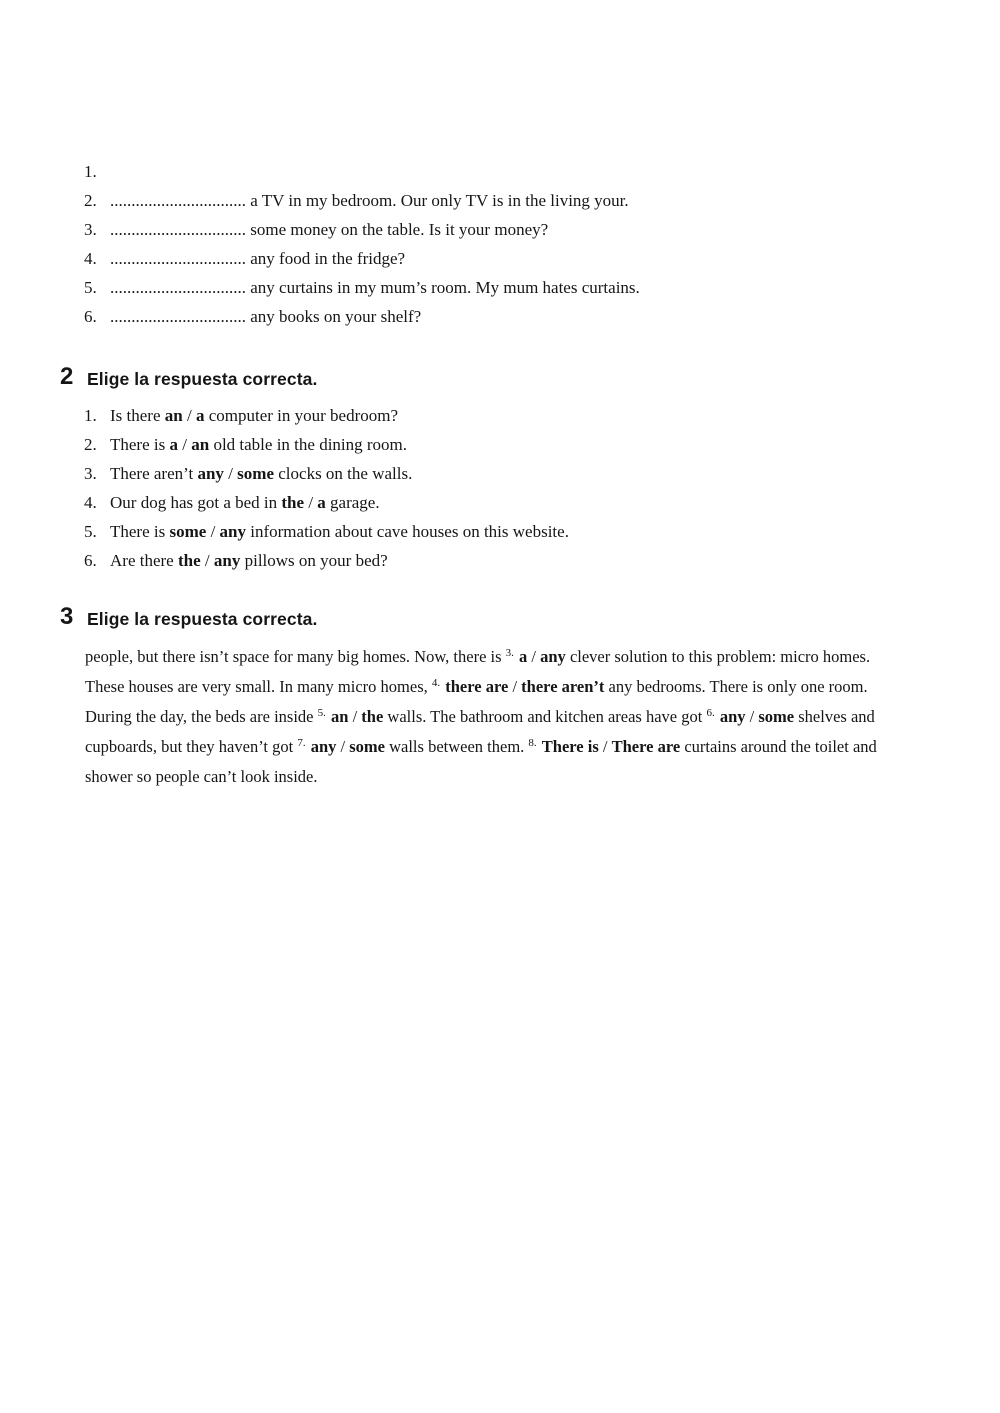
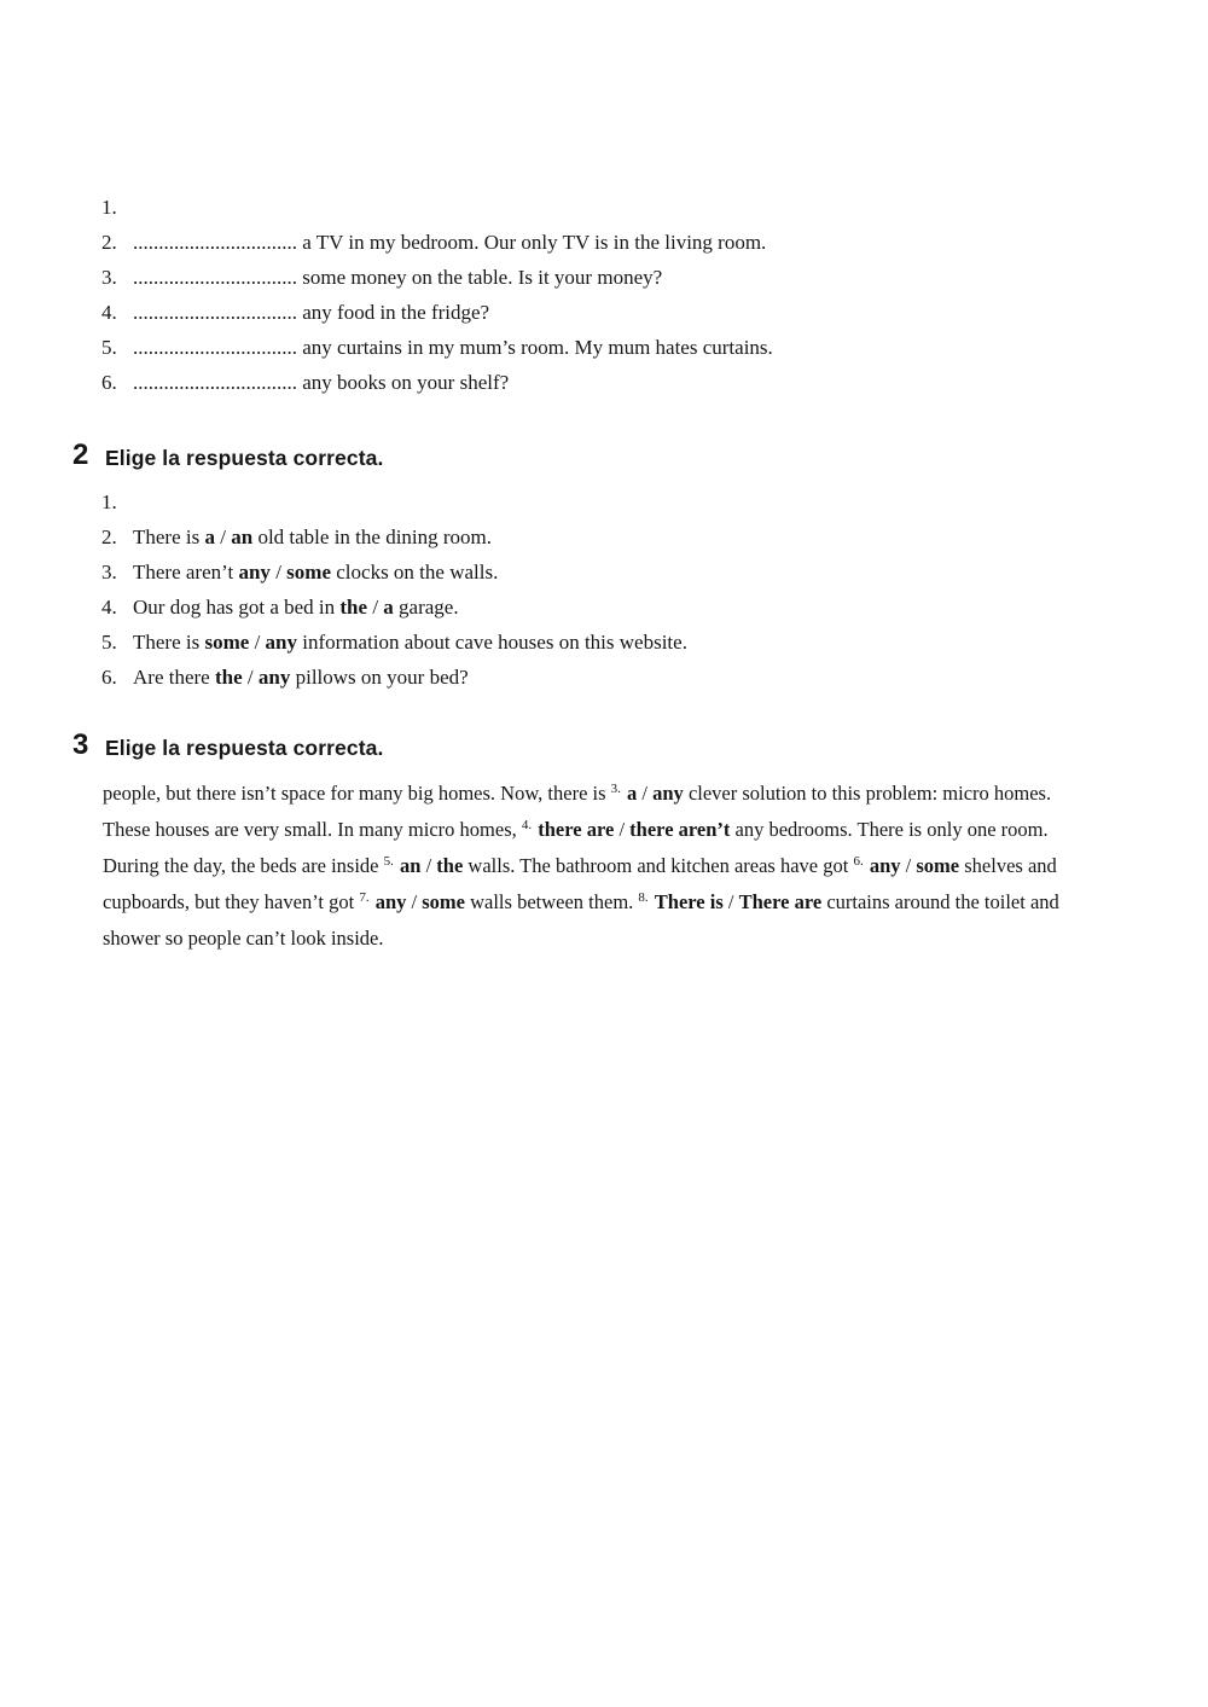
  1.
  2.
- ................................ a TV in my bedroom. Our only TV is in the living your.
+ ................................ a TV in my bedroom. Our only TV is in the living room.
  3.
  ................................ some money on the table. Is it your money?
  4.
  ................................ any food in the fridge?
  5.
  ................................ any curtains in my mum’s room. My mum hates curtains.
  6.
  ................................ any books on your shelf?
  2
  Elige la respuesta correcta.
  1.
- Is there an / a computer in your bedroom?
  2.
  There is a / an old table in the dining room.
  3.
  There aren’t any / some clocks on the walls.
  4.
  Our dog has got a bed in the / a garage.
  5.
  There is some / any information about cave houses on this website.
  6.
  Are there the / any pillows on your bed?
  3
  Elige la respuesta correcta.
  people, but there isn’t space for many big homes. Now, there is 3. a / any clever solution to this problem: micro homes.
  These houses are very small. In many micro homes, 4. there are / there aren’t any bedrooms. There is only one room.
  During the day, the beds are inside 5. an / the walls. The bathroom and kitchen areas have got 6. any / some shelves and
  cupboards, but they haven’t got 7. any / some walls between them. 8. There is / There are curtains around the toilet and
  shower so people can’t look inside.
